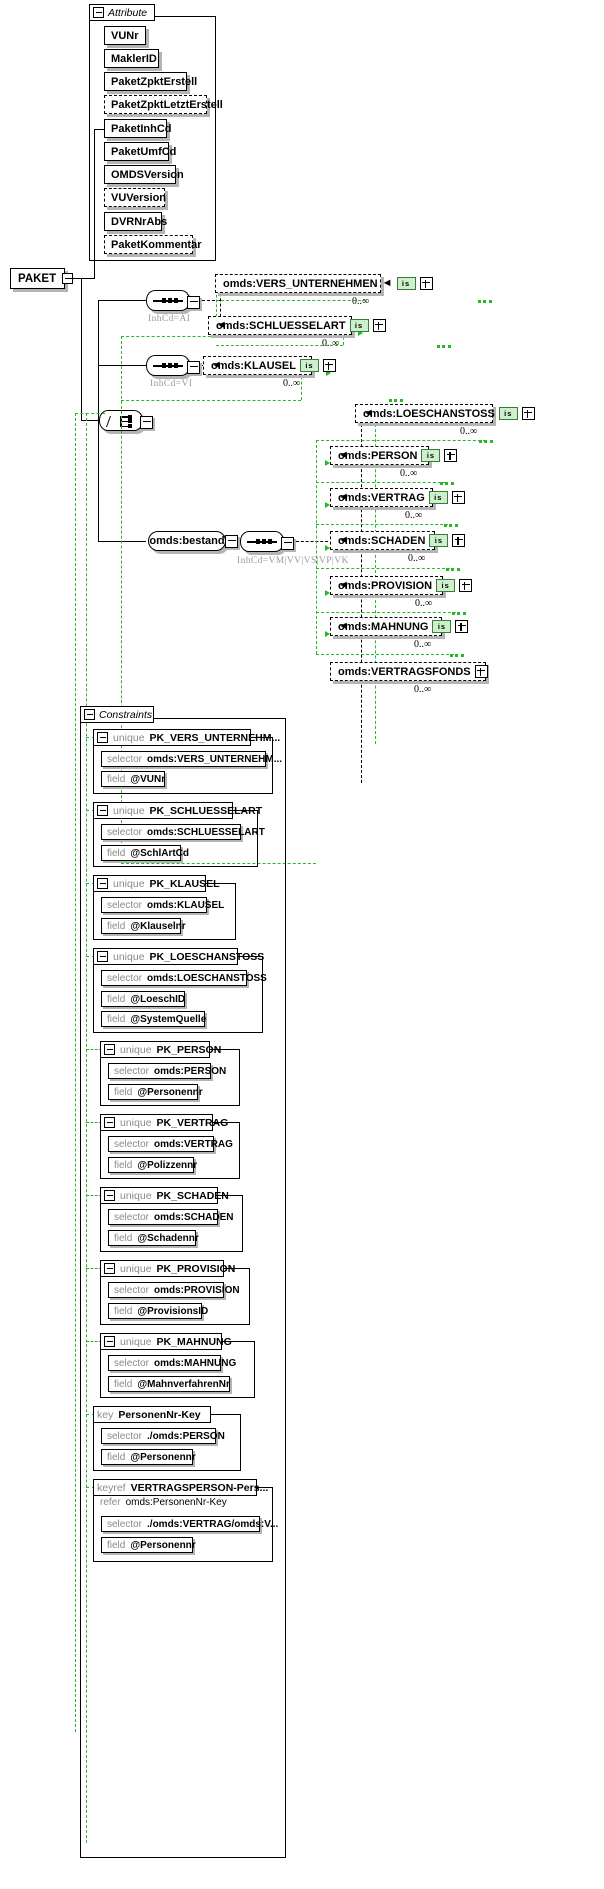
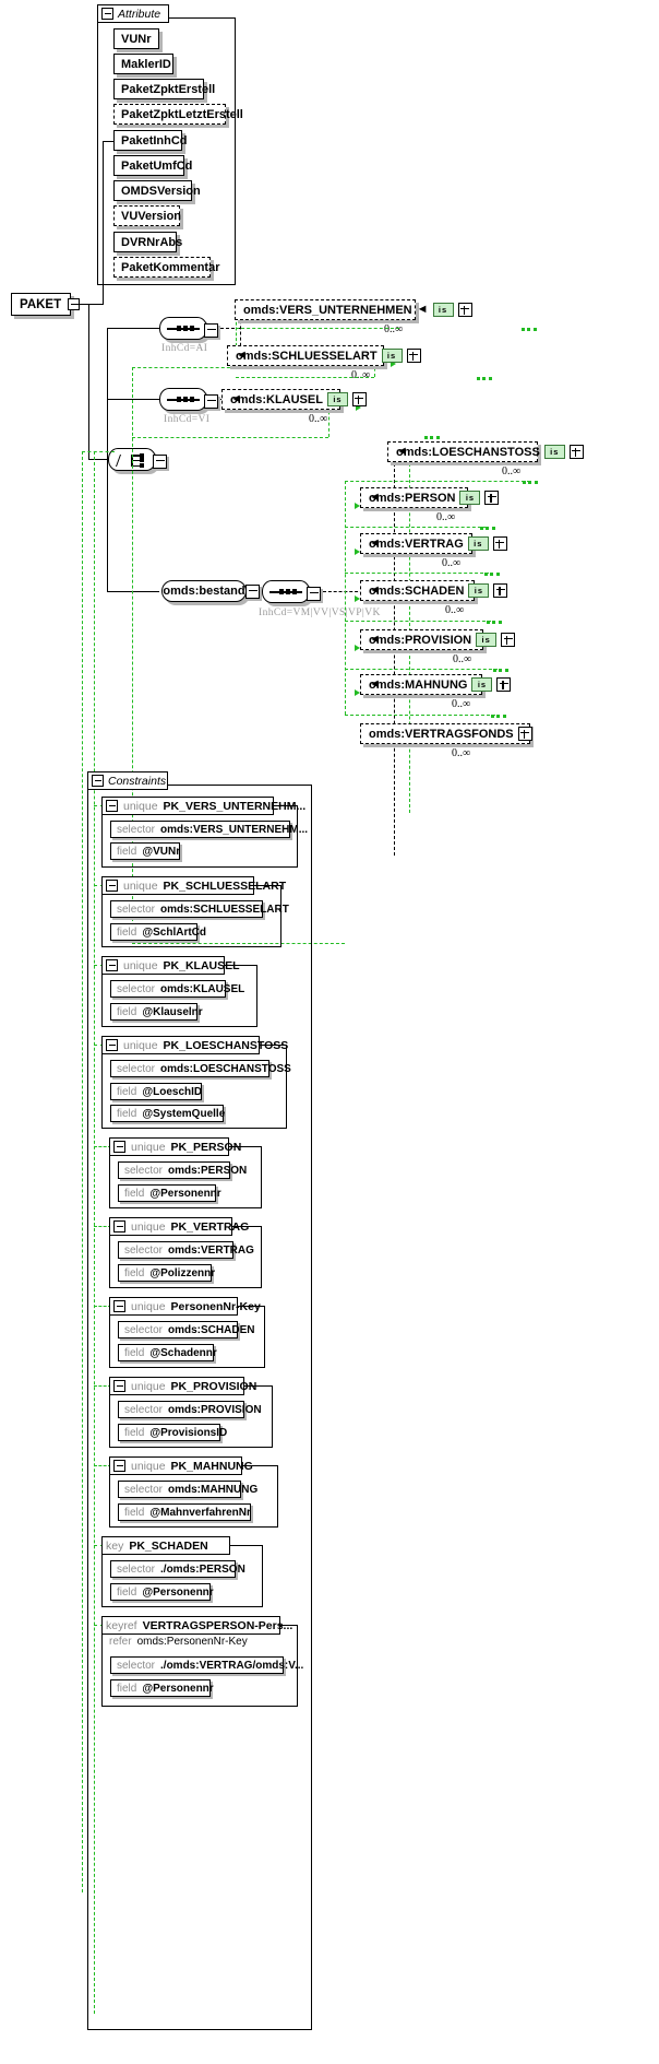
  Attribute
  VUNr
  MaklerID
  PaketZpktErstell
  PaketZpktLetztErstell
  PaketInhCd
  PaketUmfCd
  OMDSVersion
  VUVersion
  DVRNrAbs
  PaketKommentar
  PAKET
  InhCd=AI
  omds:VERS_UNTERNEHMEN
  ◄
  is
  0..∞
  omds:SCHLUESSELART
  ◄
  is
  0..∞
  InhCd=VI
  omds:KLAUSEL
  ◄
  is
  0..∞
  omds:bestand
  InhCd=VM|VV|VS|VP|VK
  omds:LOESCHANSTOSS
  ◄
  is
  0..∞
  omds:PERSON
  ◄
  is
  0..∞
  omds:VERTRAG
  ◄
  is
  0..∞
  omds:SCHADEN
  ◄
  is
  0..∞
  omds:PROVISION
  ◄
  is
  0..∞
  omds:MAHNUNG
  ◄
  is
  0..∞
  omds:VERTRAGSFONDS
  0..∞
  Constraints
  unique
  PK_VERS_UNTERNEHM...
  selector
  omds:VERS_UNTERNEHM...
  field
  @VUNr
  unique
  PK_SCHLUESSELART
  selector
  omds:SCHLUESSELART
  field
  @SchlArtCd
  unique
  PK_KLAUSEL
  selector
  omds:KLAUSEL
  field
  @Klauselnr
  unique
  PK_LOESCHANSTOSS
  selector
  omds:LOESCHANSTOSS
  field
  @LoeschID
  field
  @SystemQuelle
  unique
  PK_PERSON
  selector
  omds:PERSON
  field
  @Personennr
  unique
  PK_VERTRAG
  selector
  omds:VERTRAG
  field
  @Polizzennr
  unique
- PK_SCHADEN
+ PersonenNr-Key
  selector
  omds:SCHADEN
  field
  @Schadennr
  unique
  PK_PROVISION
  selector
  omds:PROVISION
  field
  @ProvisionsID
  unique
  PK_MAHNUNG
  selector
  omds:MAHNUNG
  field
  @MahnverfahrenNr
  key
- PersonenNr-Key
+ PK_SCHADEN
  selector
  ./omds:PERSON
  field
  @Personennr
  keyref
  VERTRAGSPERSON-Pers...
  refer
  omds:PersonenNr-Key
  selector
  ./omds:VERTRAG/omds:V...
  field
  @Personennr
